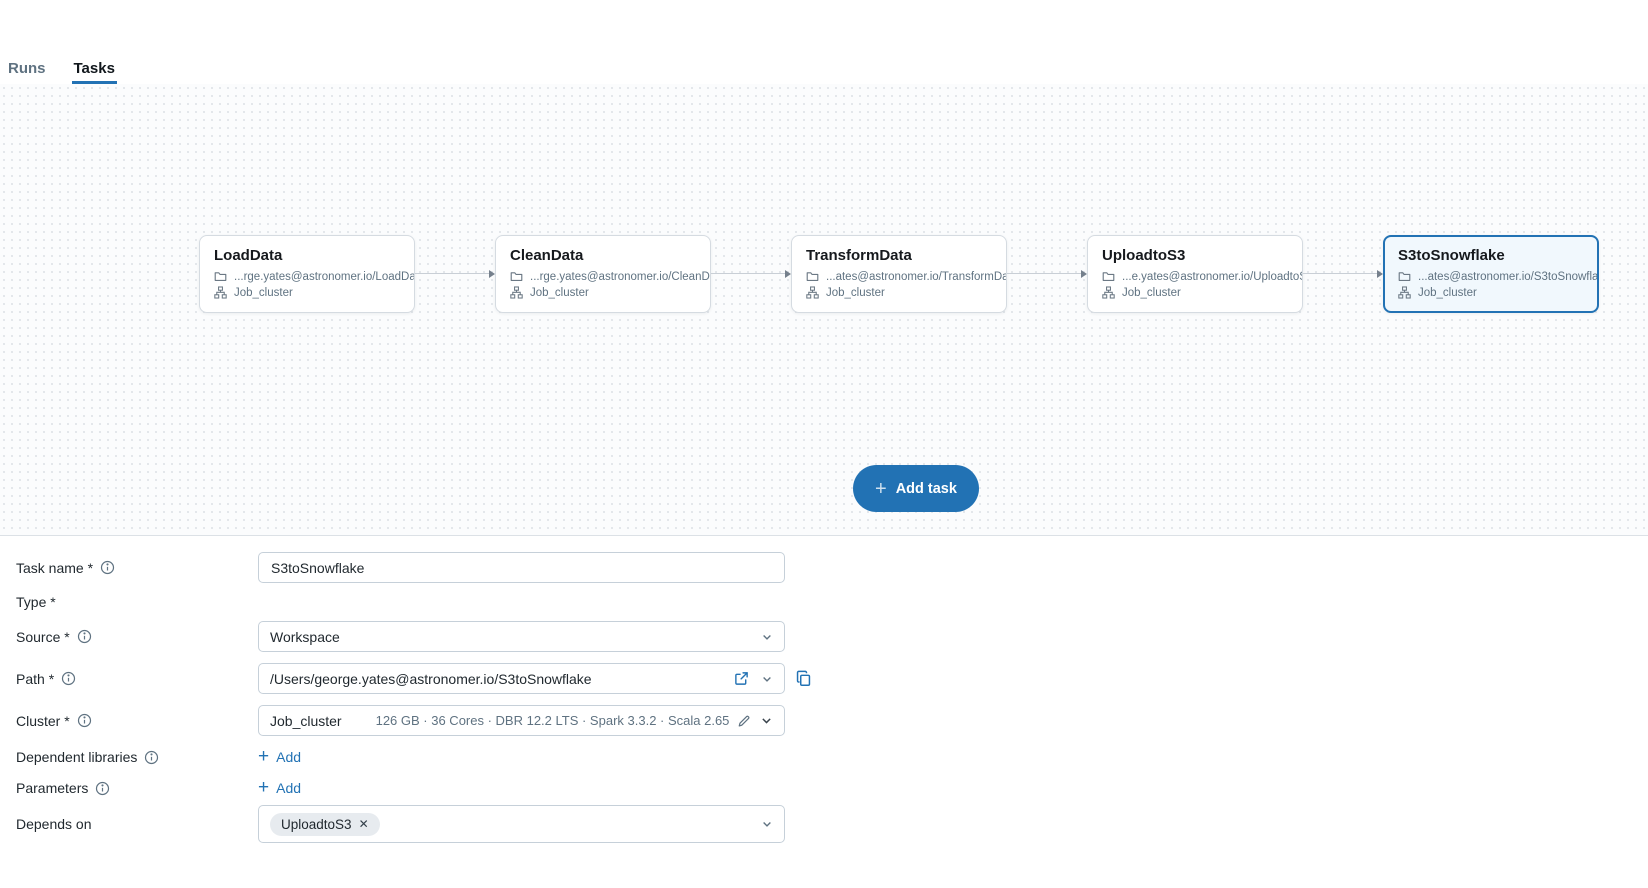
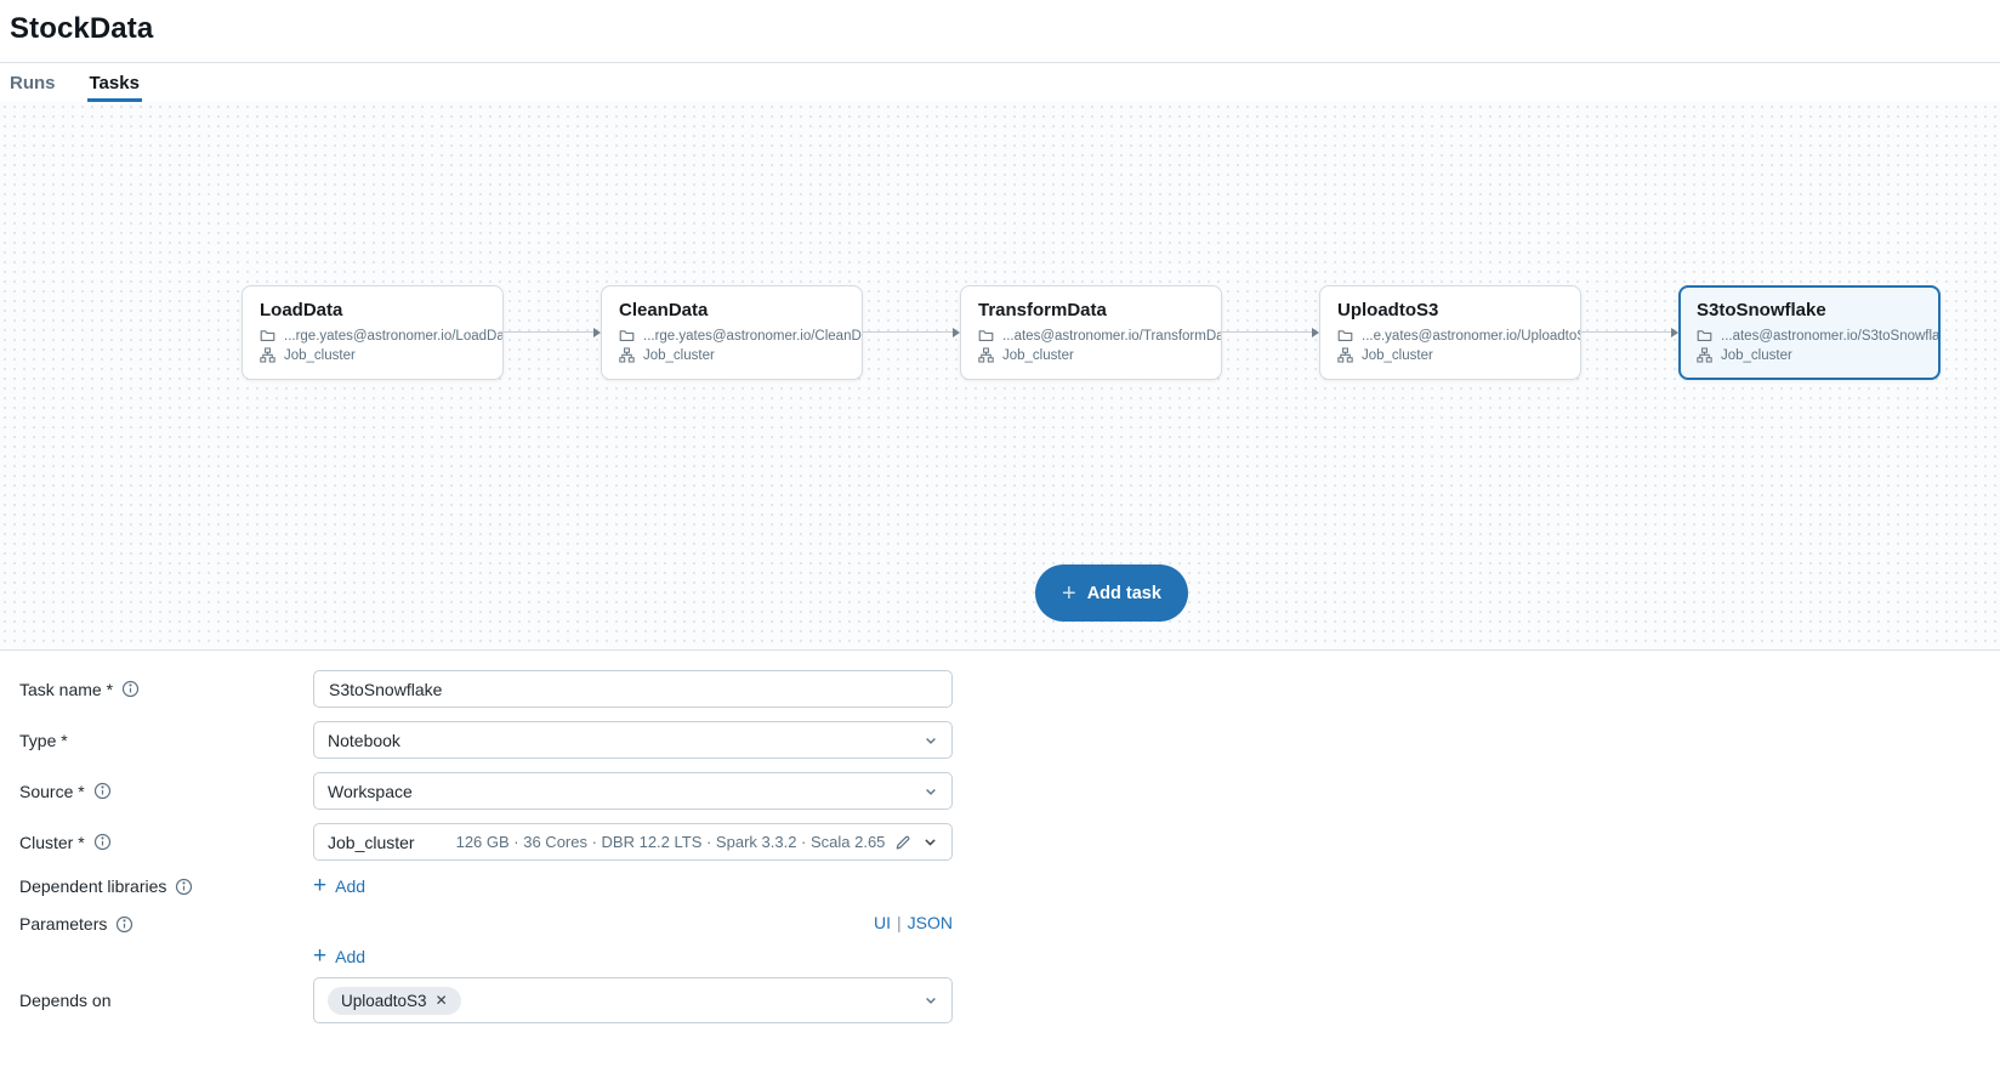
+ StockData
  Runs
  Tasks
  LoadData
  ...rge.yates@astronomer.io/LoadDa
  Job_cluster
  CleanData
  ...rge.yates@astronomer.io/CleanD
  Job_cluster
  TransformData
  ...ates@astronomer.io/TransformDa
  Job_cluster
  UploadtoS3
  ...e.yates@astronomer.io/Uploadto
  Job_cluster
  S3toSnowflake
  ...ates@astronomer.io/S3toSnowfla
  Job_cluster
  +
  Add task
  Task name *
  S3toSnowflake
  Type *
+ Notebook
  Source *
  Workspace
- Path *
- /Users/george.yates@astronomer.io/S3toSnowflake
  Cluster *
  Job_cluster
  126 GB · 36 Cores · DBR 12.2 LTS · Spark 3.3.2 · Scala 2.65
  Dependent libraries
  +
  Add
  Parameters
+ UI
+ |
+ JSON
  +
  Add
  Depends on
  UploadtoS3
  ✕
